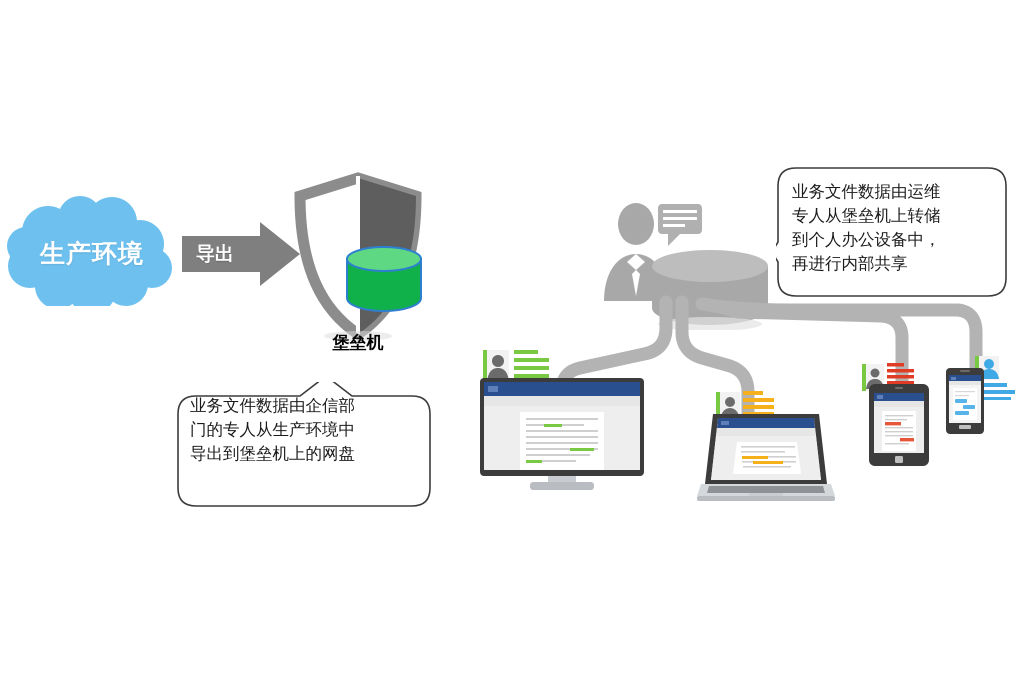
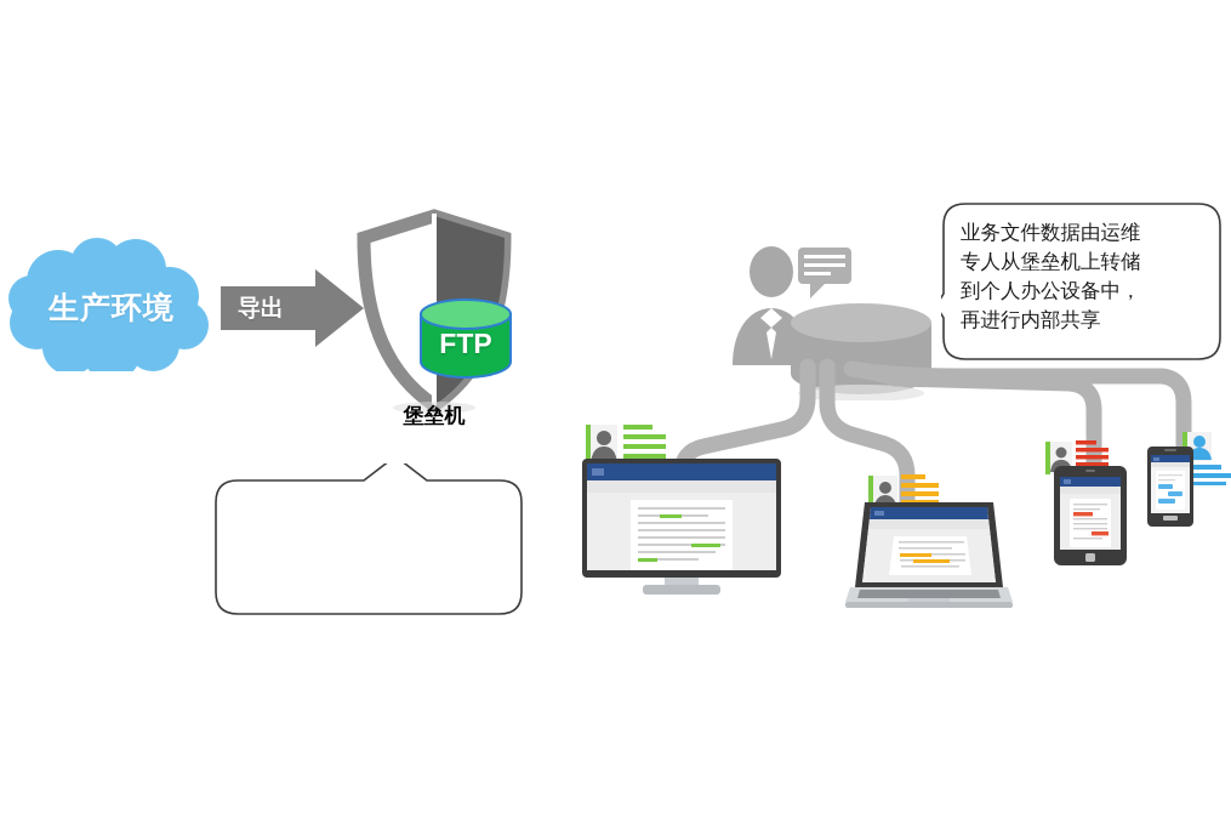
  生产环境
  导出
+ FTP
  堡垒机
  业务文件数据由运维
  专人从堡垒机上转储
  到个人办公设备中，
  再进行内部共享
- 业务文件数据由企信部
- 门的专人从生产环境中
- 导出到堡垒机上的网盘
